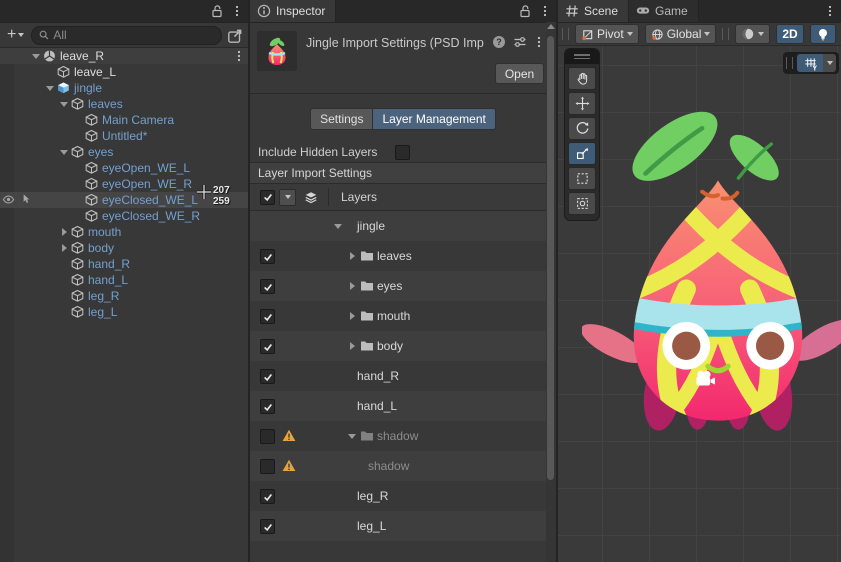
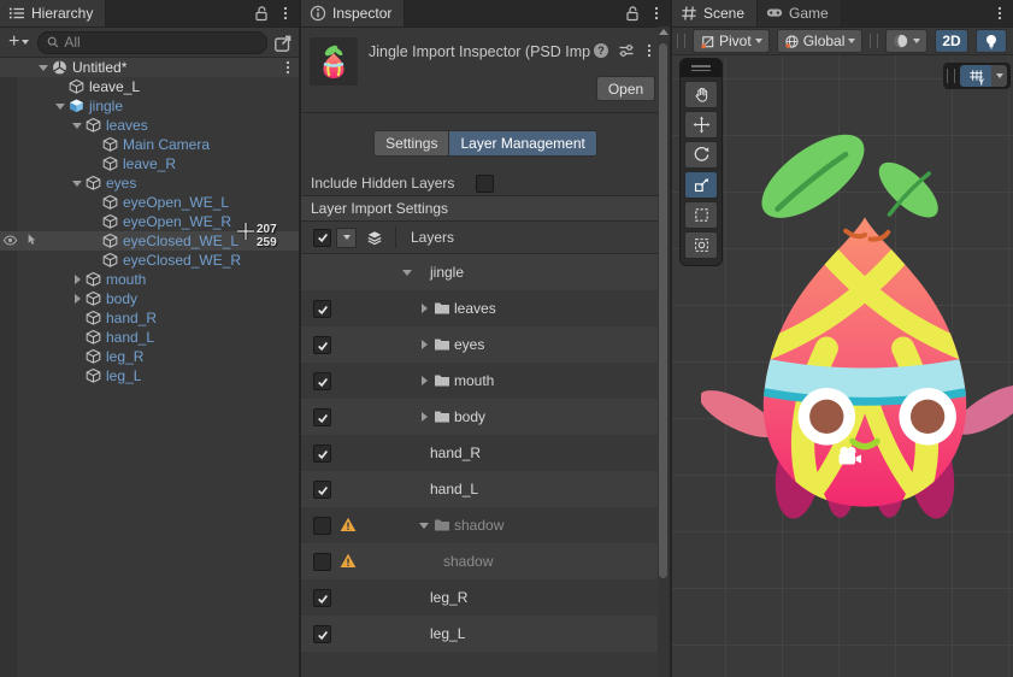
+ Hierarchy
  +
  All
- leave_R
+ Untitled*
  leave_L
  jingle
  leaves
  Main Camera
- Untitled*
+ leave_R
  eyes
  eyeOpen_WE_L
  eyeOpen_WE_R
  eyeClosed_WE_L
  eyeClosed_WE_R
  mouth
  body
  hand_R
  hand_L
  leg_R
  leg_L
  207
  259
  Inspector
- Jingle Import Settings (PSD Imp
+ Jingle Import Inspector (PSD Imp
  ?
  Open
  Settings
  Layer Management
  Include Hidden Layers
  Layer Import Settings
  Layers
  jingle
  leaves
  eyes
  mouth
  body
  hand_R
  hand_L
  shadow
  shadow
  leg_R
  leg_L
  Scene
  Game
  Pivot
  Global
  2D
